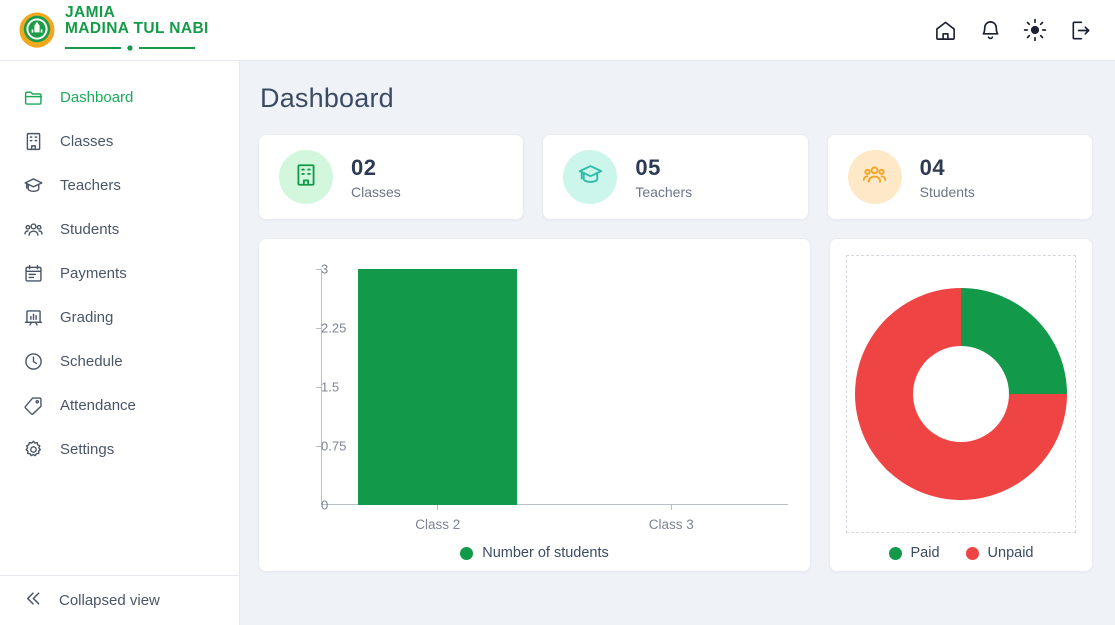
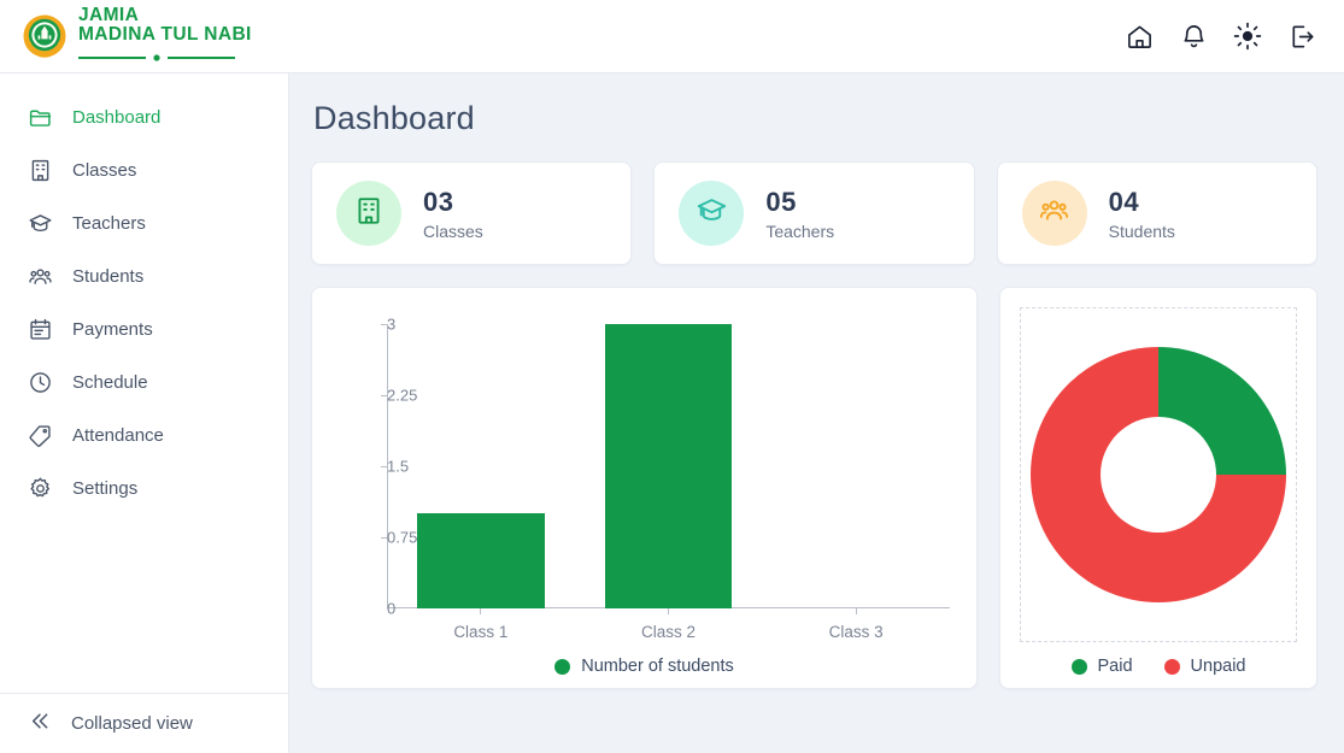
  JAMIA
  MADINA TUL NABI
  Dashboard
  Classes
  Teachers
  Students
  Payments
- Grading
  Schedule
  Attendance
  Settings
  Collapsed view
  Dashboard
- 02
+ 03
  Classes
  05
  Teachers
  04
  Students
+ Class 1
  Class 2
  Class 3
  0
  0.75
  1.5
  2.25
  3
  Number of students
  Paid
  Unpaid
